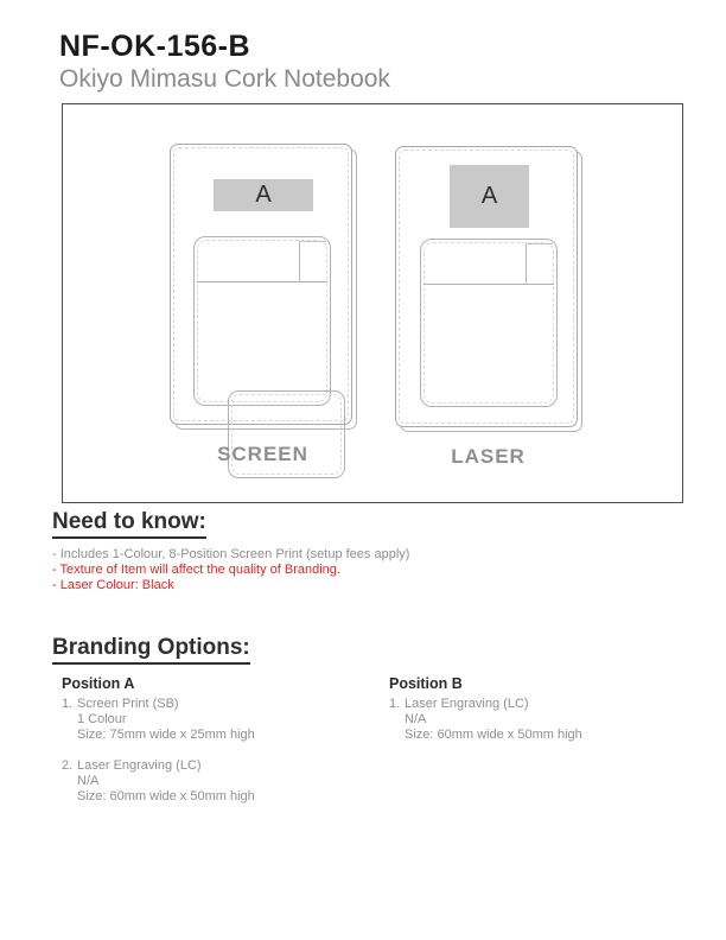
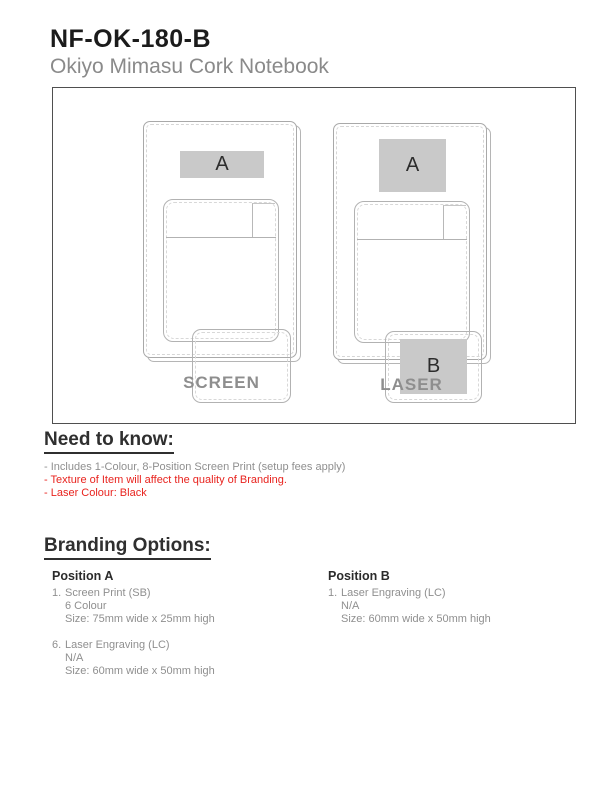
- NF-OK-156-B
+ NF-OK-180-B
  Okiyo Mimasu Cork Notebook
  A
  SCREEN
  A
+ B
  LASER
  Need to know:
  - Includes 1-Colour, 8-Position Screen Print (setup fees apply)
  - Texture of Item will affect the quality of Branding.
  - Laser Colour: Black
  Branding Options:
  Position A
  1.
  Screen Print (SB)
- 1 Colour
+ 6 Colour
  Size: 75mm wide x 25mm high
- 2.
+ 6.
  Laser Engraving (LC)
  N/A
  Size: 60mm wide x 50mm high
  Position B
  1.
  Laser Engraving (LC)
  N/A
  Size: 60mm wide x 50mm high
